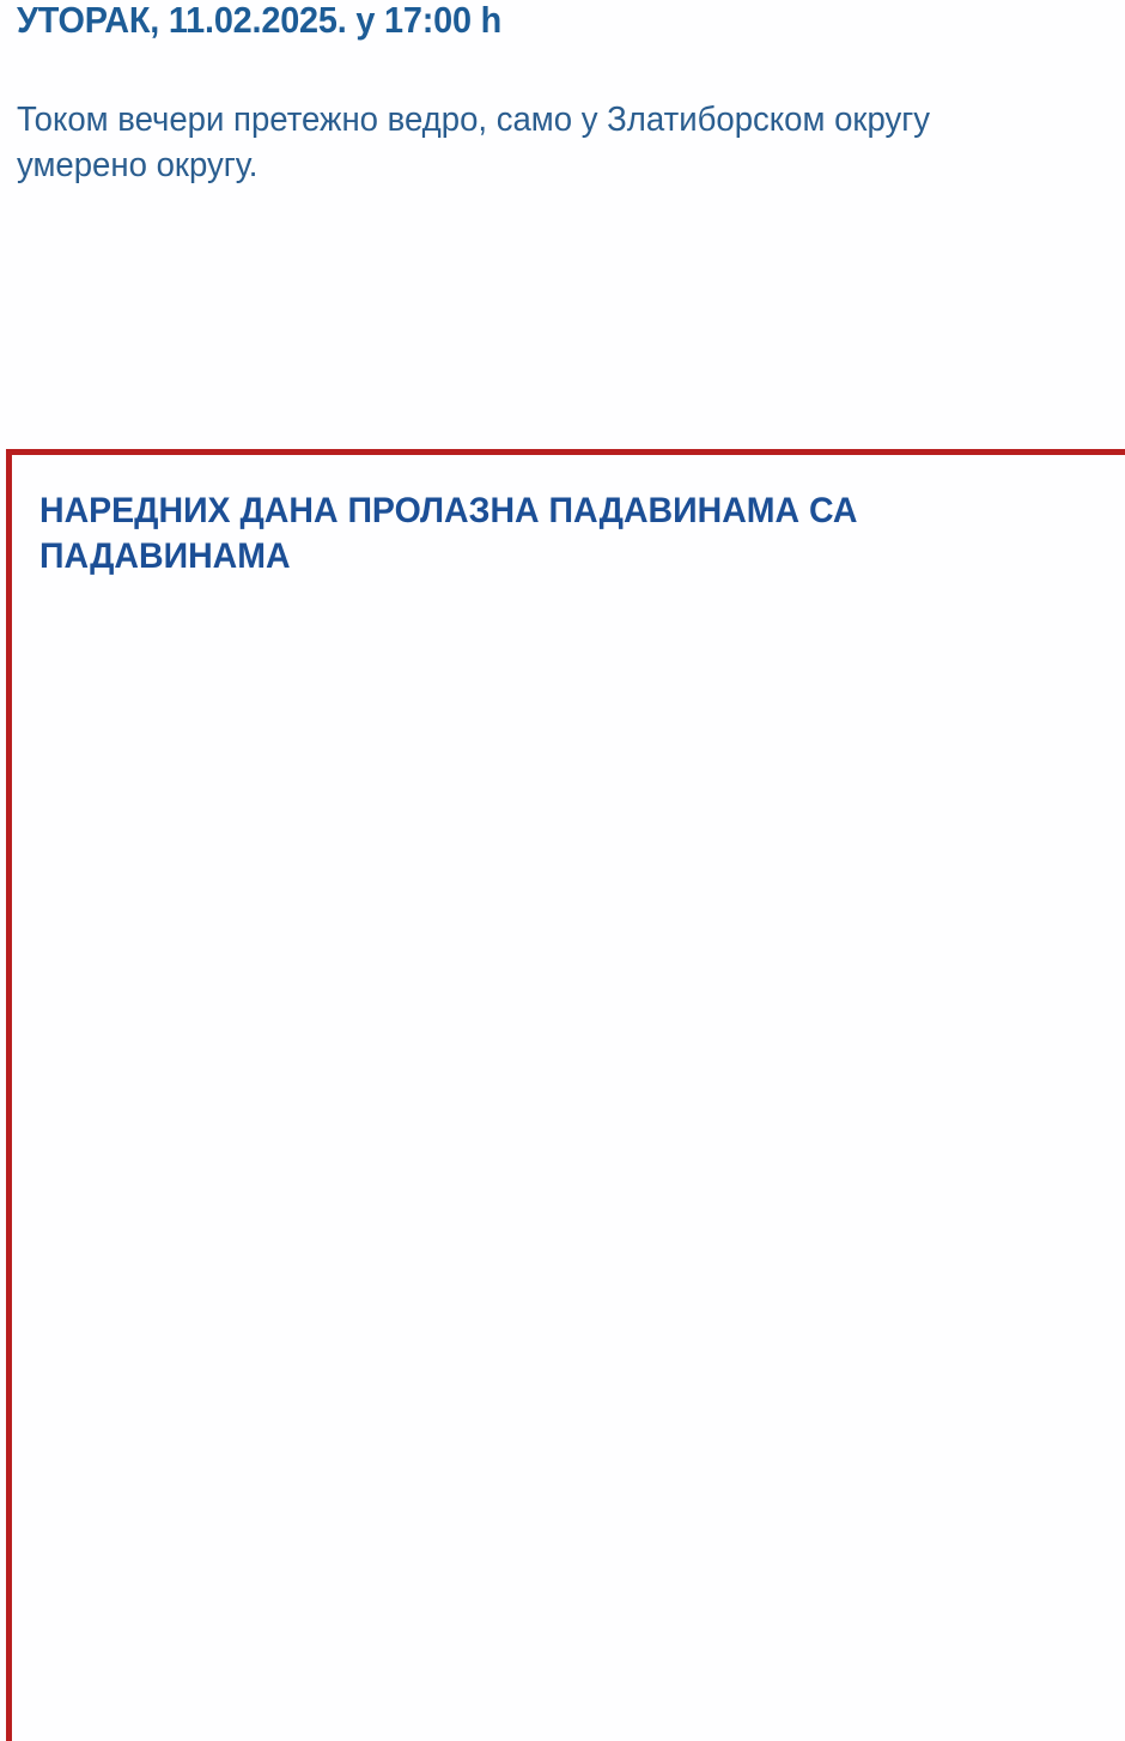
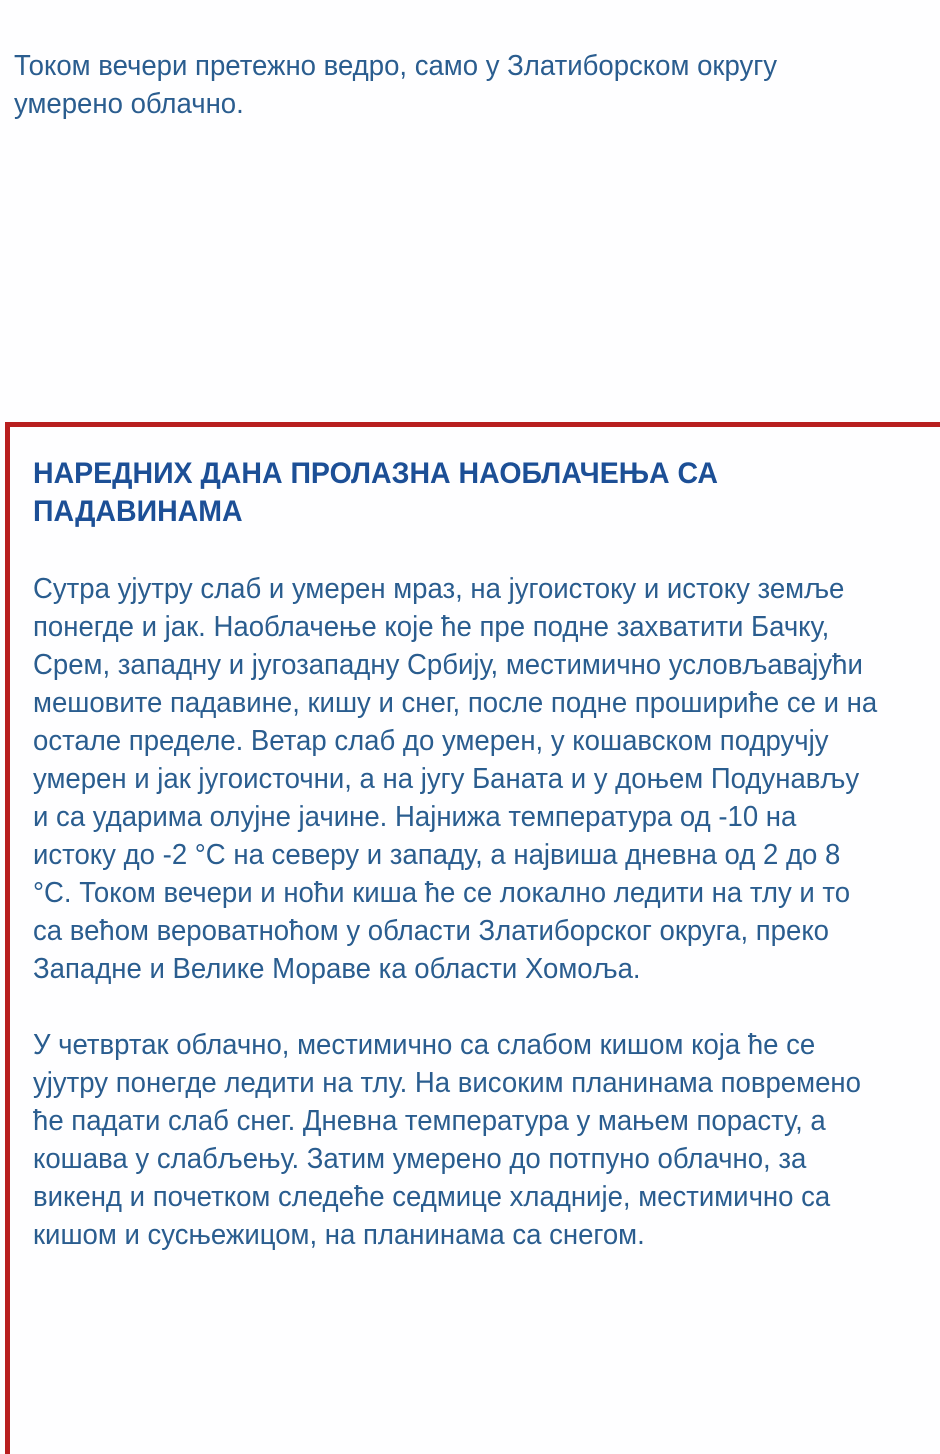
- УТОРАК, 11.02.2025. у 17:00 h
- Током вечери претежно ведро, само у Златиборском округу умерено округу.
+ Током вечери претежно ведро, само у Златиборском округу умерено облачно.
- НАРЕДНИХ ДАНА ПРОЛАЗНА ПАДАВИНАМА СА ПАДАВИНАМА
+ НАРЕДНИХ ДАНА ПРОЛАЗНА НАОБЛАЧЕЊА СА ПАДАВИНАМА
+ Сутра ујутру слаб и умерен мраз, на југоистоку и истоку земље понегде и јак. Наоблачење које ће пре подне захватити Бачку, Срем, западну и југозападну Србију, местимично условљавајући мешовите падавине, кишу и снег, после подне прошириће се и на остале пределе. Ветар слаб до умерен, у кошавском подручју умерен и јак југоисточни, а на југу Баната и у доњем Подунављу и са ударима олујне јачине. Најнижа температура од -10 на истоку до -2 °C на северу и западу, а највиша дневна од 2 до 8 °C. Током вечери и ноћи киша ће се локално ледити на тлу и то са већом вероватноћом у области Златиборског округа, преко Западне и Велике Мораве ка области Хомоља.
+ У четвртак облачно, местимично са слабом кишом која ће се ујутру понегде ледити на тлу. На високим планинама повремено ће падати слаб снег. Дневна температура у мањем порасту, а кошава у слабљењу. Затим умерено до потпуно облачно, за викенд и почетком следеће седмице хладније, местимично са кишом и сусњежицом, на планинама са снегом.
